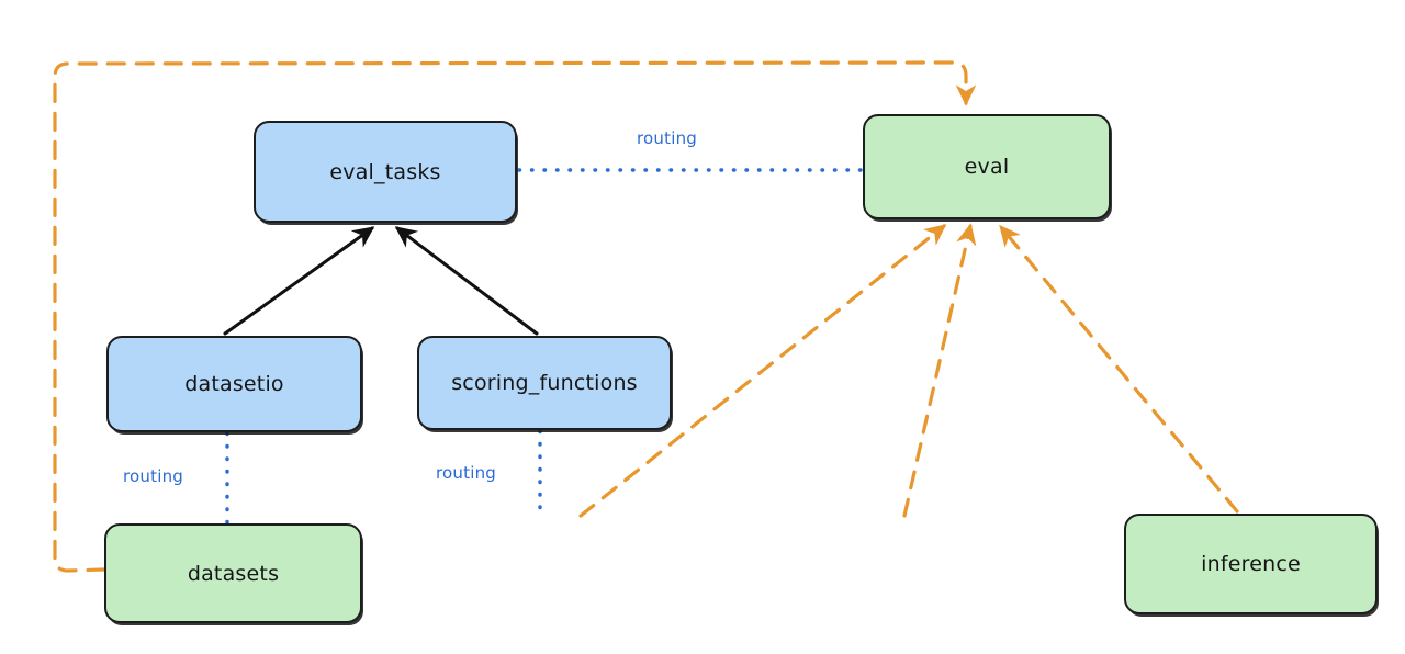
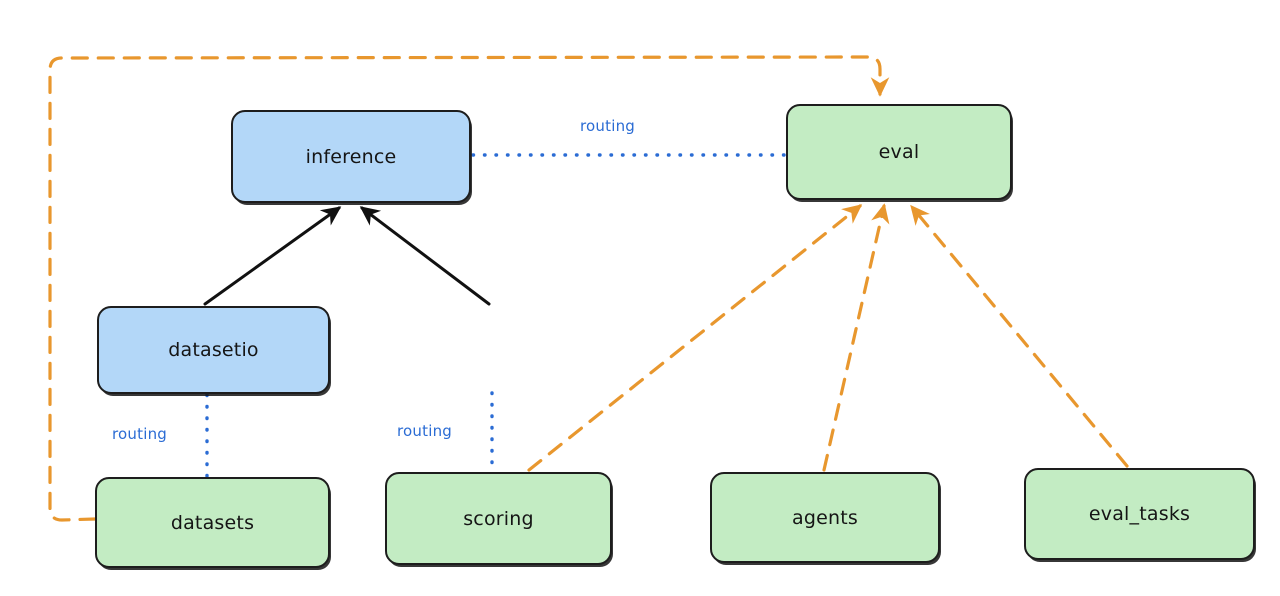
- eval_tasks
+ inference
  eval
  datasetio
- scoring_functions
  datasets
+ scoring
+ agents
- inference
+ eval_tasks
  routing
  routing
  routing
